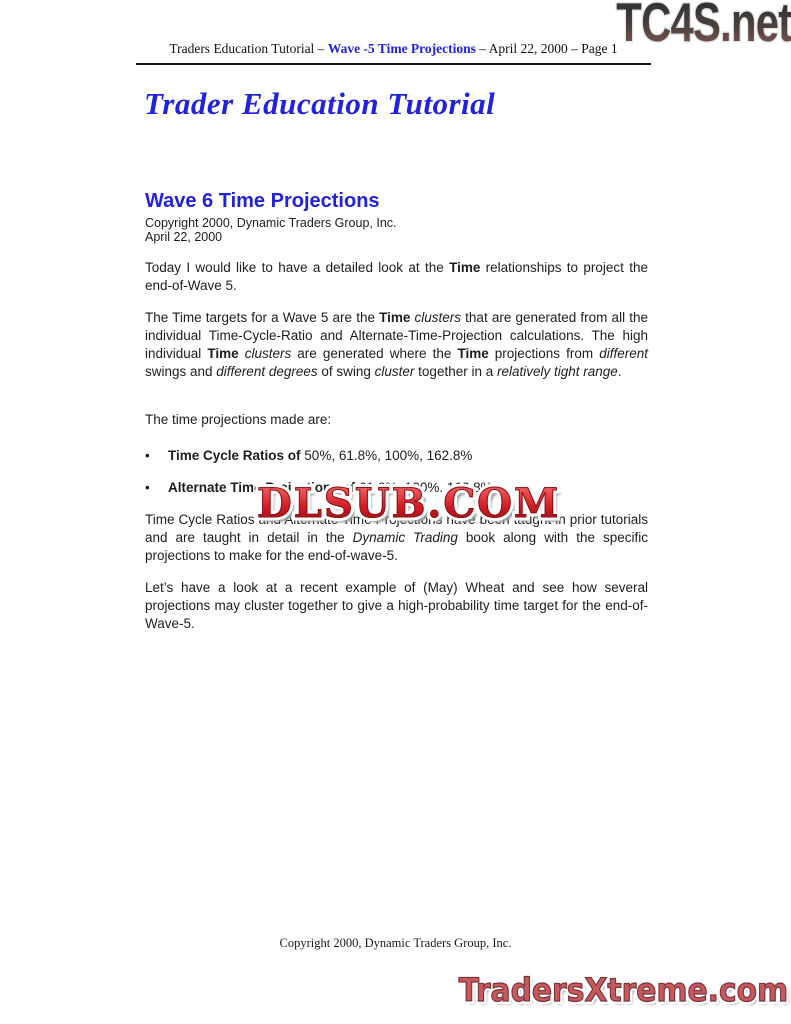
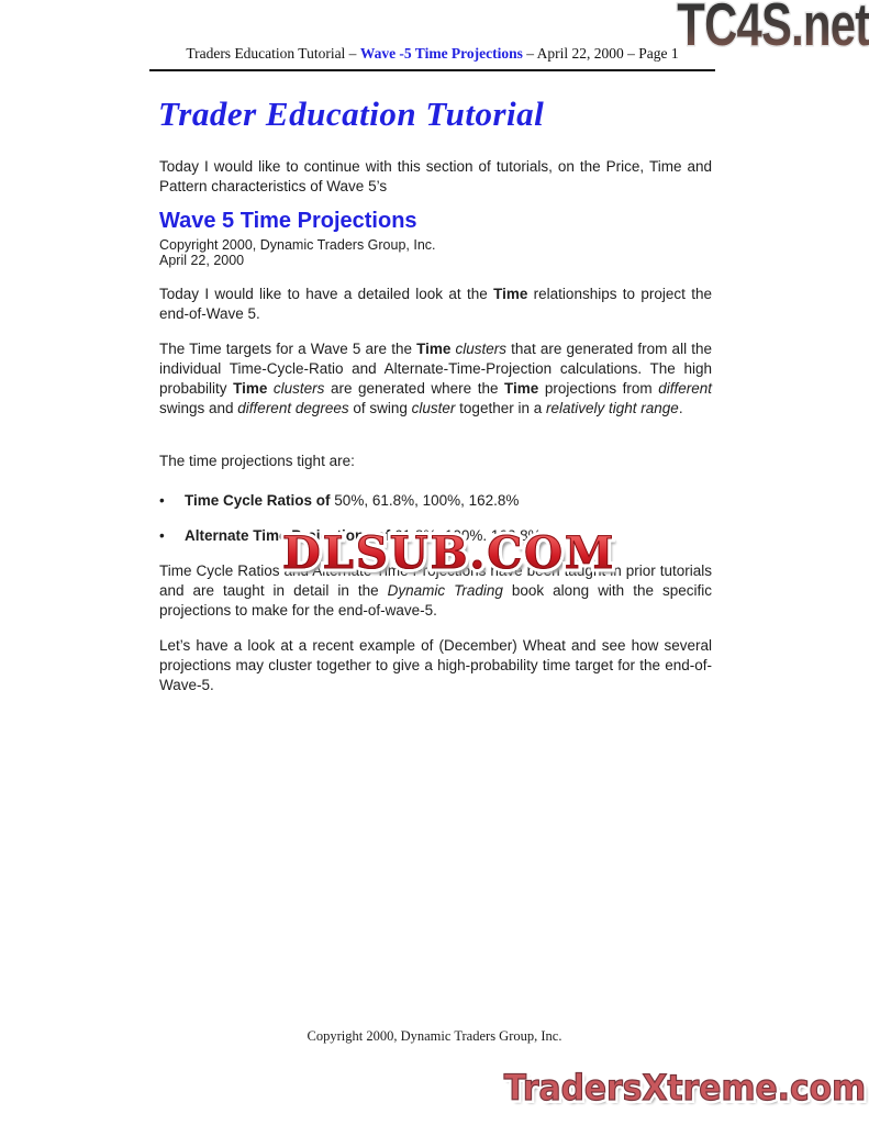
  Traders Education Tutorial – Wave -5 Time Projections – April 22, 2000 – Page 1
  TC4S.net
  Trader Education Tutorial
+ Today I would like to continue with this section of tutorials, on the Price, Time and Pattern characteristics of Wave 5’s
- Wave 6 Time Projections
+ Wave 5 Time Projections
  Copyright 2000, Dynamic Traders Group, Inc.
  April 22, 2000
  Today I would like to have a detailed look at the Time relationships to project the end-of-Wave 5.
- The Time targets for a Wave 5 are the Time clusters that are generated from all the individual Time-Cycle-Ratio and Alternate-Time-Projection calculations. The high individual Time clusters are generated where the Time projections from different swings and different degrees of swing cluster together in a relatively tight range.
+ The Time targets for a Wave 5 are the Time clusters that are generated from all the individual Time-Cycle-Ratio and Alternate-Time-Projection calculations. The high probability Time clusters are generated where the Time projections from different swings and different degrees of swing cluster together in a relatively tight range.
- The time projections made are:
+ The time projections tight are:
  •
  Time Cycle Ratios of 50%, 61.8%, 100%, 162.8%
  •
  Time Cycle Ratiosn prior tutorials and are taught in detail in the Dynamic Trading book along with the specific projections to make for the end-of-wave-5.
- Let’s have a look at a recent example of (May) Wheat and see how several projections may cluster together to give a high-probability time target for the end-of-Wave-5.
+ Let’s have a look at a recent example of (December) Wheat and see how several projections may cluster together to give a high-probability time target for the end-of-Wave-5.
  DLSUB.COM
  Copyright 2000, Dynamic Traders Group, Inc.
  TradersXtreme.com
